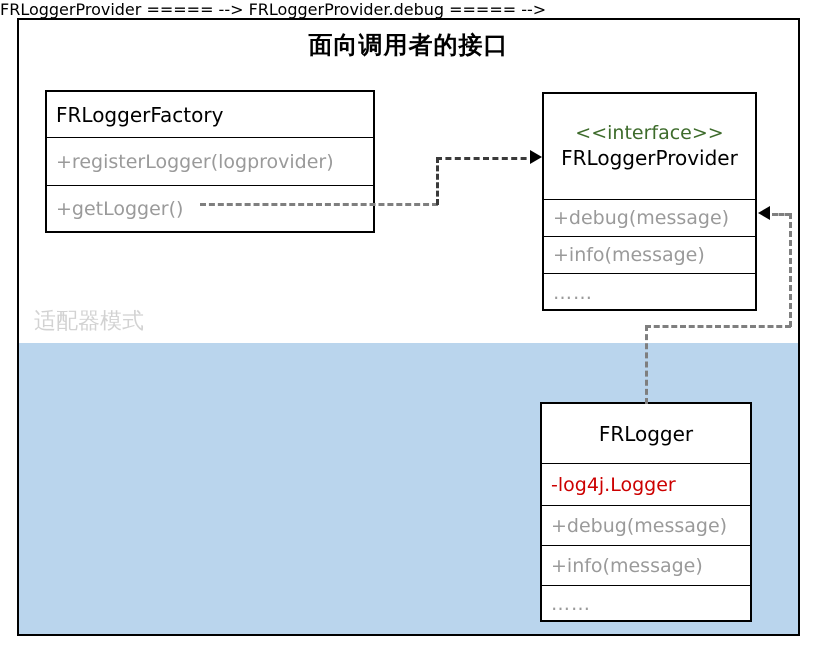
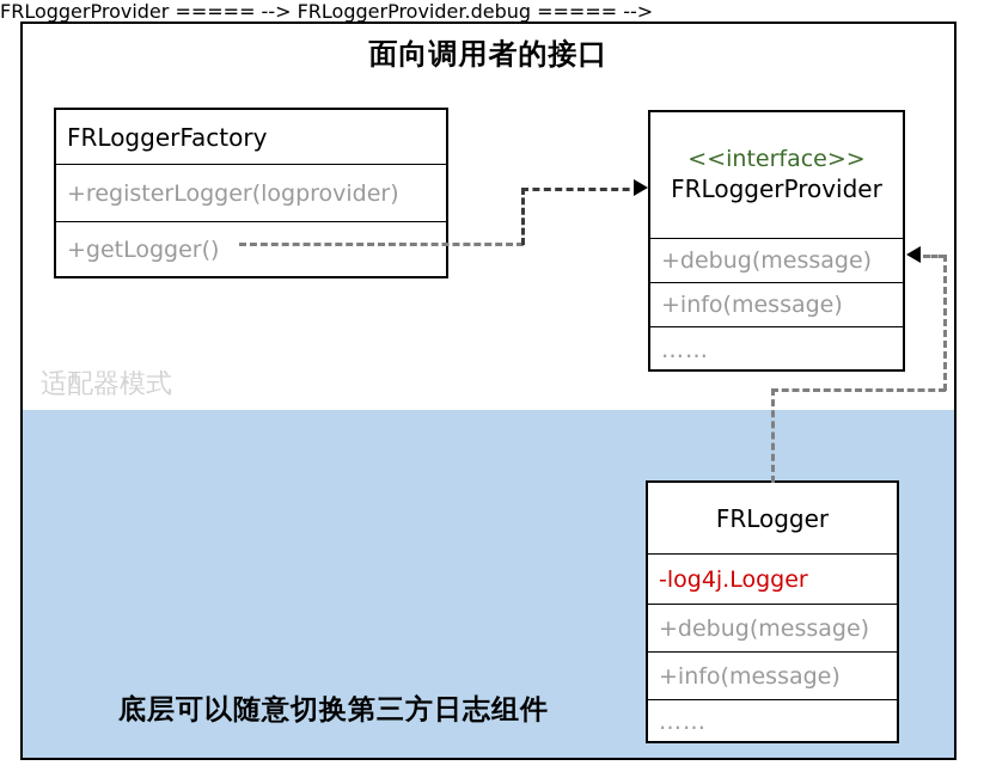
  面向调用者的接口
  适配器模式
+ 底层可以随意切换第三方日志组件
  FRLoggerFactory
  +registerLogger(logprovider)
  +getLogger()
  <<interface>>
  FRLoggerProvider
  +debug(message)
  +info(message)
  ……
  FRLogger
  -log4j.Logger
  +debug(message)
  +info(message)
  ……
  FRLoggerProvider ===== --> FRLoggerProvider.debug ===== -->
